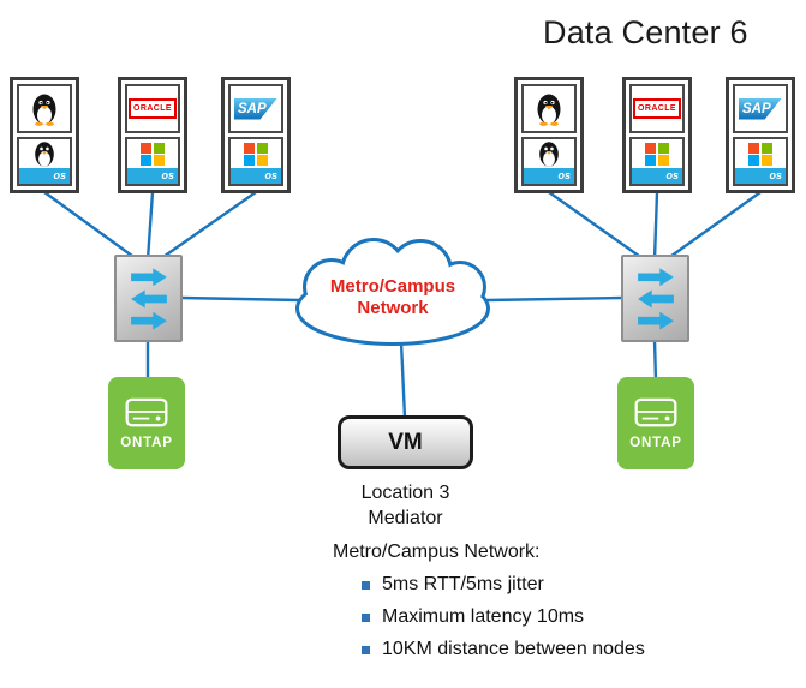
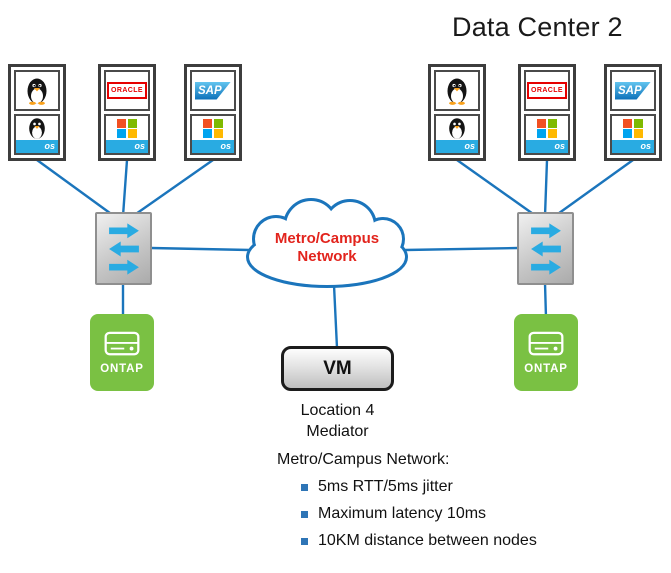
- Data Center 6
+ Data Center 2
  os
  os
  SAP
  os
  os
  os
  SAP
  os
  ONTAP
  ONTAP
  Metro/Campus
  Network
  VM
- Location 3
+ Location 4
  Mediator
  Metro/Campus Network:
  5ms RTT/5ms jitter
  Maximum latency 10ms
  10KM distance between nodes
